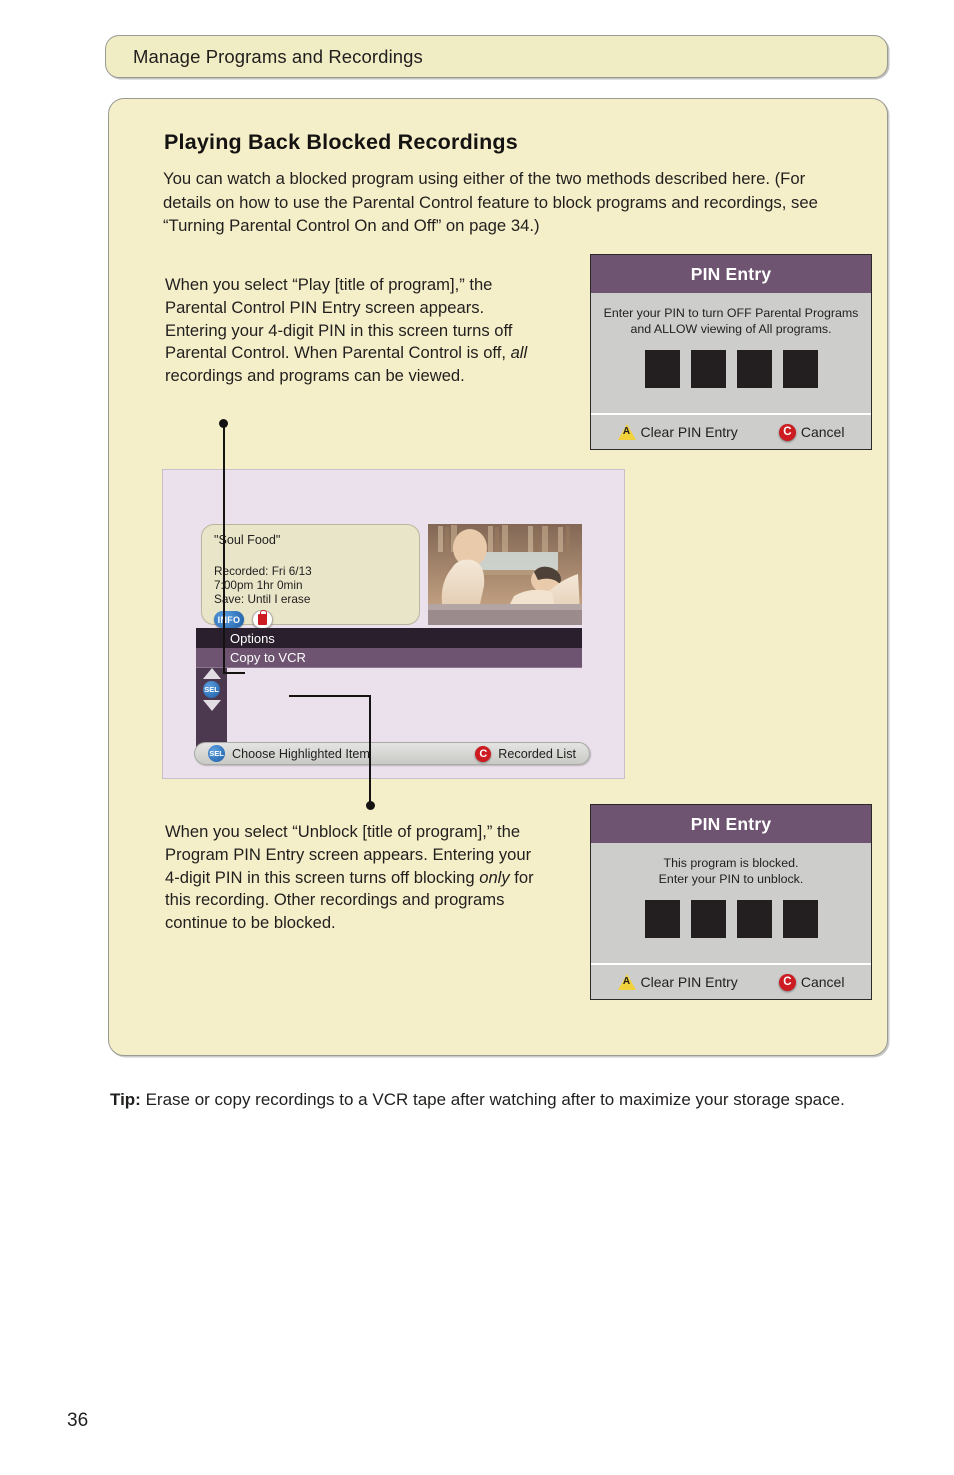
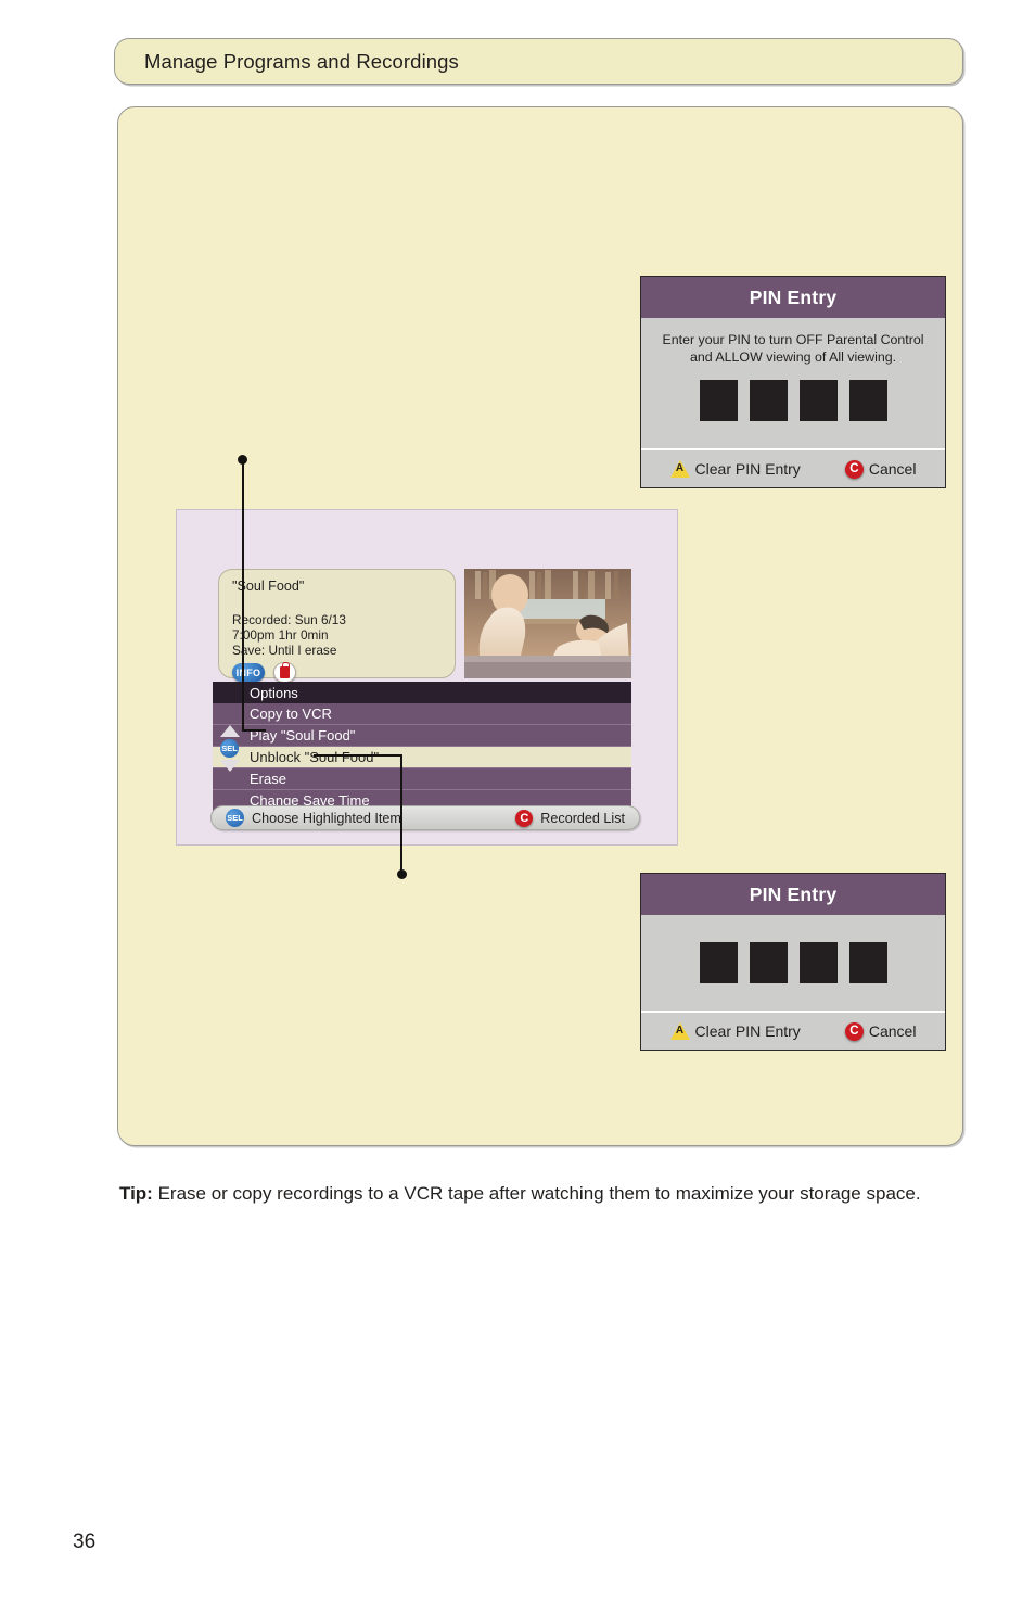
  Manage Programs and Recordings
- Playing Back Blocked Recordings
- You can watch a blocked program using either of the two methods described here. (For details on how to use the Parental Control feature to block programs and recordings, see “Turning Parental Control On and Off” on page 34.)
- When you select “Play [title of program],” the Parental Control PIN Entry screen appears. Entering your 4-digit PIN in this screen turns off Parental Control. When Parental Control is off, all recordings and programs can be viewed.
- When you select “Unblock [title of program],” the Program PIN Entry screen appears. Entering your 4-digit PIN in this screen turns off blocking only for this recording. Other recordings and programs continue to be blocked.
  PIN Entry
- Enter your PIN to turn OFF Parental Programs
+ Enter your PIN to turn OFF Parental Control
- and ALLOW viewing of All programs.
+ and ALLOW viewing of All viewing.
  A
  Clear PIN Entry
  C
  Cancel
  PIN Entry
- This program is blocked.
- Enter your PIN to unblock.
  A
  Clear PIN Entry
  C
  Cancel
  "oul Food"
- Recorded: Fri 6/13
+ Recorded: Sun 6/13
  700pm 1hr 0min
  Save: Until I erase
  IFO
  Options
  Copy to VCR
+ Play "Soul Food"
+ Unblock "Soul Food"
+ Erase
+ Change Save Time
  SEL
  SEL
  Choose Highlighted Item
  C
  Recorded List
- Tip: Erase or copy recordings to a VCR tape after watching after to maximize your storage space.
+ Tip: Erase or copy recordings to a VCR tape after watching them to maximize your storage space.
  36
